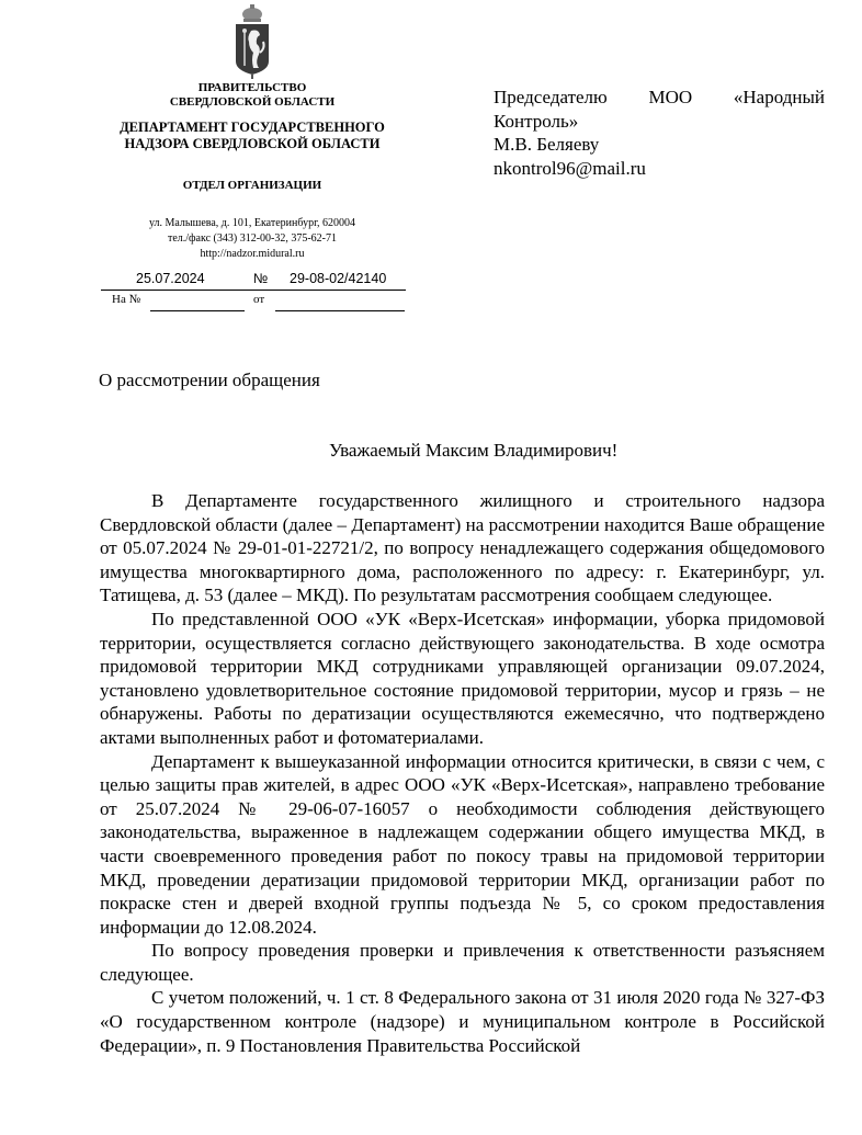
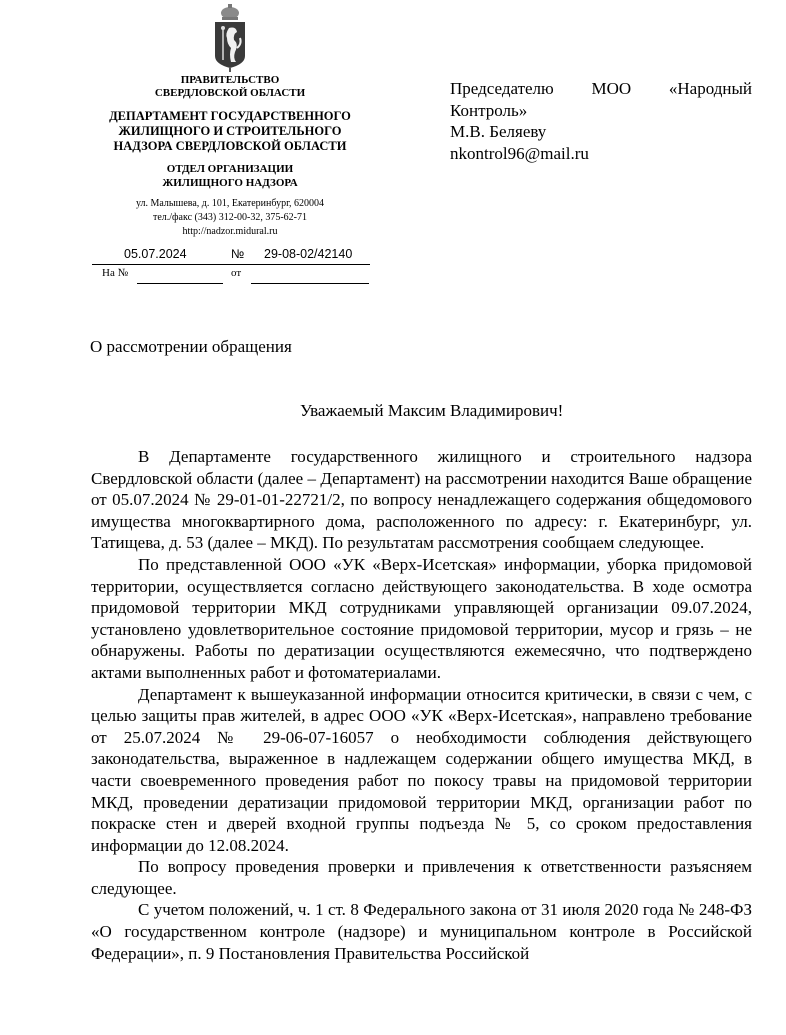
  ПРАВИТЕЛЬСТВО
  СВЕРДЛОВСКОЙ ОБЛАСТИ
  ДЕПАРТАМЕНТ ГОСУДАРСТВЕННОГО
+ ЖИЛИЩНОГО И СТРОИТЕЛЬНОГО
  НАДЗОРА СВЕРДЛОВСКОЙ ОБЛАСТИ
  ОТДЕЛ ОРГАНИЗАЦИИ
+ ЖИЛИЩНОГО НАДЗОРА
  ул. Малышева, д. 101, Екатеринбург, 620004
  тел./факс (343) 312-00-32, 375-62-71
  http://nadzor.midural.ru
- 25.07.2024
+ 05.07.2024
  №
  29-08-02/42140
  На №
  от
  Председателю МОО «Народный
  Контроль»
  М.В. Беляеву
  nkontrol96@mail.ru
  О рассмотрении обращения
  Уважаемый Максим Владимирович!
  В Департаменте государственного жилищного и строительного надзора Свердловской области (далее – Департамент) на рассмотрении находится Ваше обращение от 05.07.2024 № 29-01-01-22721/2, по вопросу ненадлежащего содержания общедомового имущества многоквартирного дома, расположенного по адресу: г. Екатеринбург, ул. Татищева, д. 53 (далее – МКД). По результатам рассмотрения сообщаем следующее.
  По представленной ООО «УК «Верх-Исетская» информации, уборка придомовой территории, осуществляется согласно действующего законодательства. В ходе осмотра придомовой территории МКД сотрудниками управляющей организации 09.07.2024, установлено удовлетворительное состояние придомовой территории, мусор и грязь – не обнаружены. Работы по дератизации осуществляются ежемесячно, что подтверждено актами выполненных работ и фотоматериалами.
  Департамент к вышеуказанной информации относится критически, в связи с чем, с целью защиты прав жителей, в адрес ООО «УК «Верх-Исетская», направлено требование от 25.07.2024 № 29-06-07-16057 о необходимости соблюдения действующего законодательства, выраженное в надлежащем содержании общего имущества МКД, в части своевременного проведения работ по покосу травы на придомовой территории МКД, проведении дератизации придомовой территории МКД, организации работ по покраске стен и дверей входной группы подъезда № 5, со сроком предоставления информации до 12.08.2024.
  По вопросу проведения проверки и привлечения к ответственности разъясняем следующее.
- С учетом положений, ч. 1 ст. 8 Федерального закона от 31 июля 2020 года № 327-ФЗ «О государственном контроле (надзоре) и муниципальном контроле в Российской Федерации», п. 9 Постановления Правительства Российской
+ С учетом положений, ч. 1 ст. 8 Федерального закона от 31 июля 2020 года № 248-ФЗ «О государственном контроле (надзоре) и муниципальном контроле в Российской Федерации», п. 9 Постановления Правительства Российской
